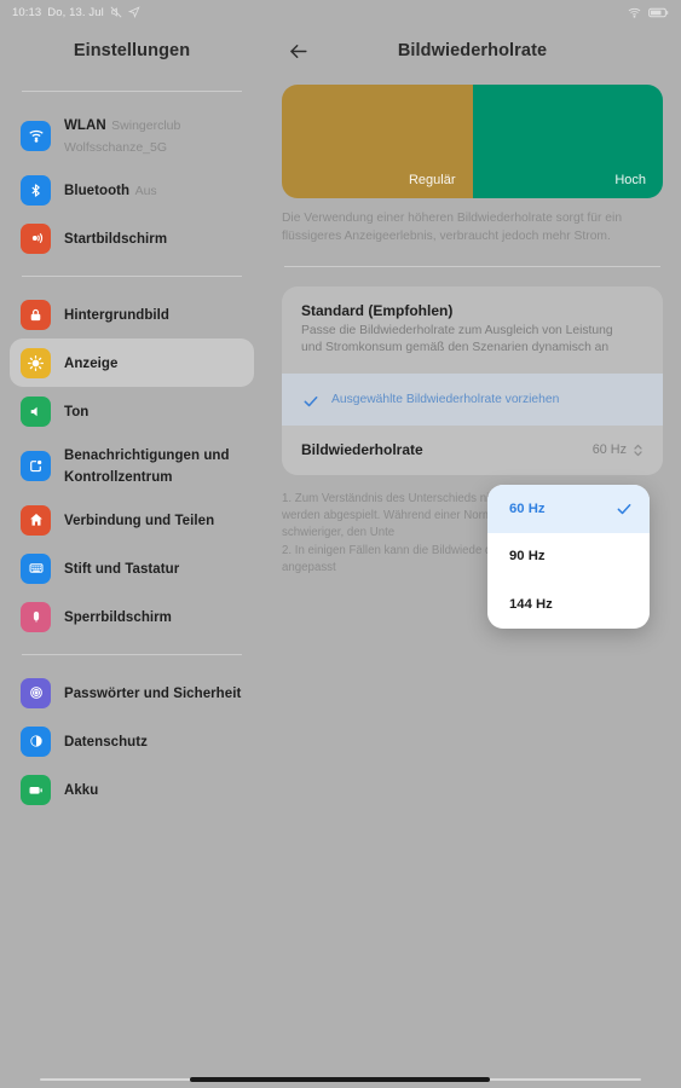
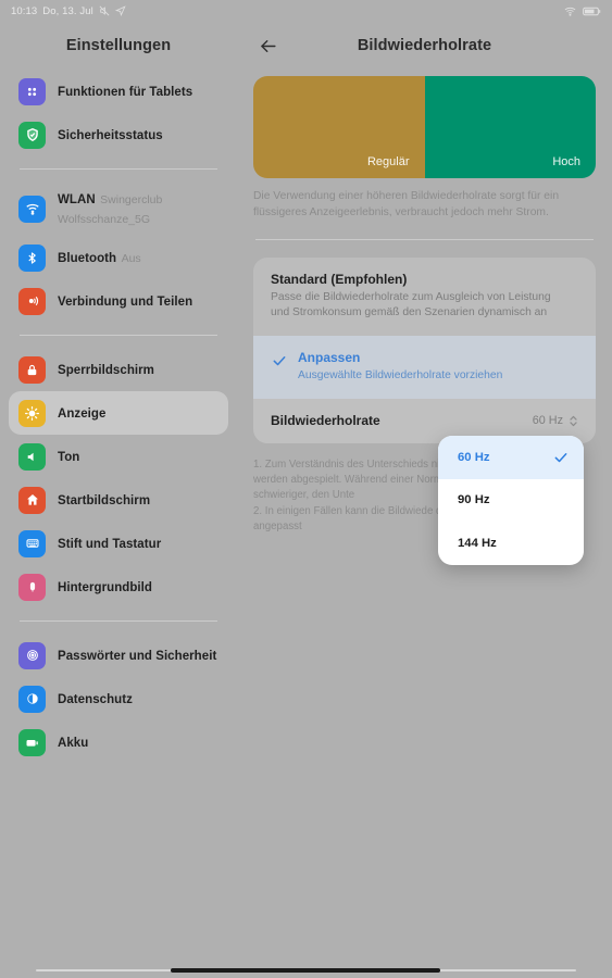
  10:13
  Do, 13. Jul
  Einstellungen
+ Funktionen für Tablets
+ Sicherheitsstatus
  WLAN Swingerclub Wolfsschanze_5G
  Bluetooth Aus
- Startbildschirm
+ Verbindung und Teilen
- Hintergrundbild
+ Sperrbildschirm
  Anzeige
  Ton
- Benachrichtigungen und Kontrollzentrum
- Verbindung und Teilen
+ Startbildschirm
  Stift und Tastatur
- Sperrbildschirm
+ Hintergrundbild
  Passwörter und Sicherheit
  Datenschutz
  Akku
  Bildwiederholrate
  Regulär
  Hoch
  Die Verwendung einer höheren Bildwiederholrate sorgt für ein flüssigeres Anzeigeerlebnis, verbraucht jedoch mehr Strom.
  Standard (Empfohlen)
  Passe die Bildwiederholrate zum Ausgleich von Leistung und Stromkonsum gemäß den Szenarien dynamisch an
+ Anpassen
  Ausgewählte Bildwiederholrate vorziehen
  Bildwiederholrate
  60 Hz
  60 Hz
  90 Hz
  144 Hz
